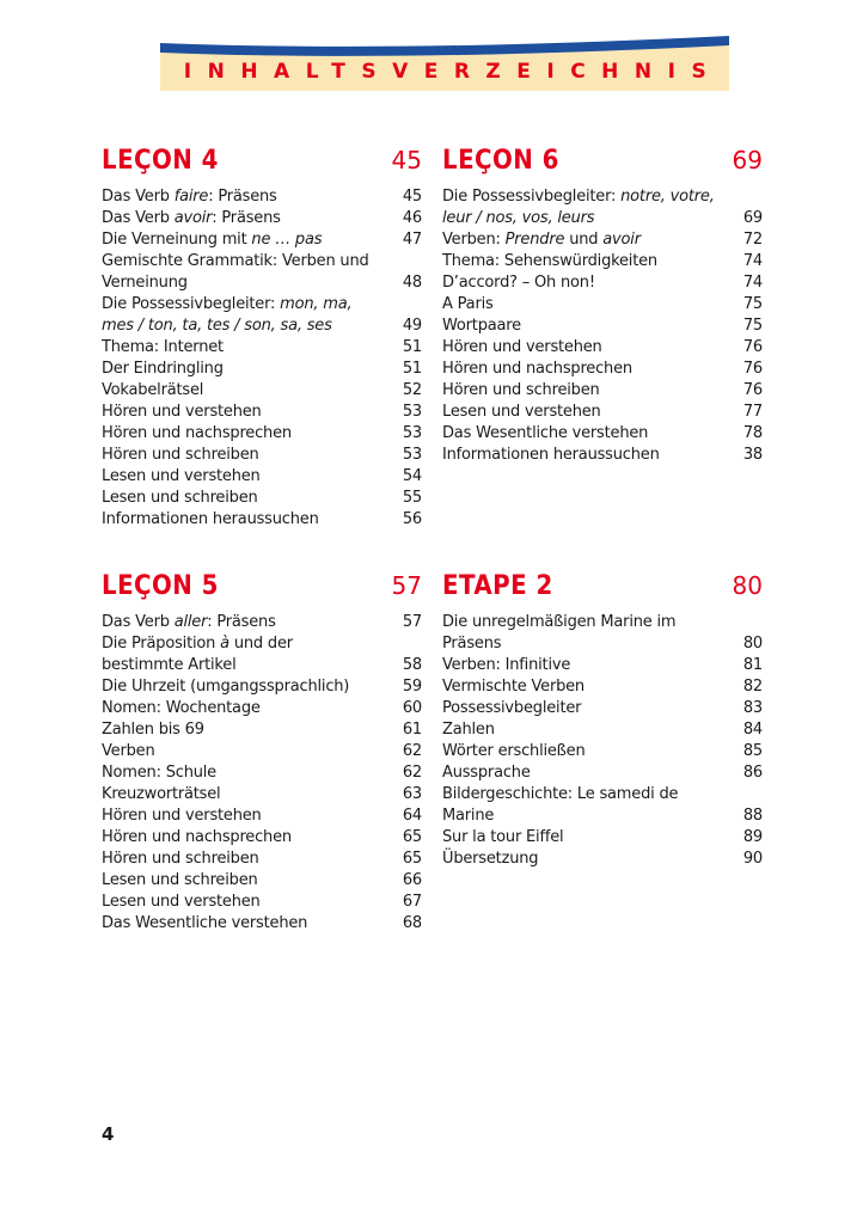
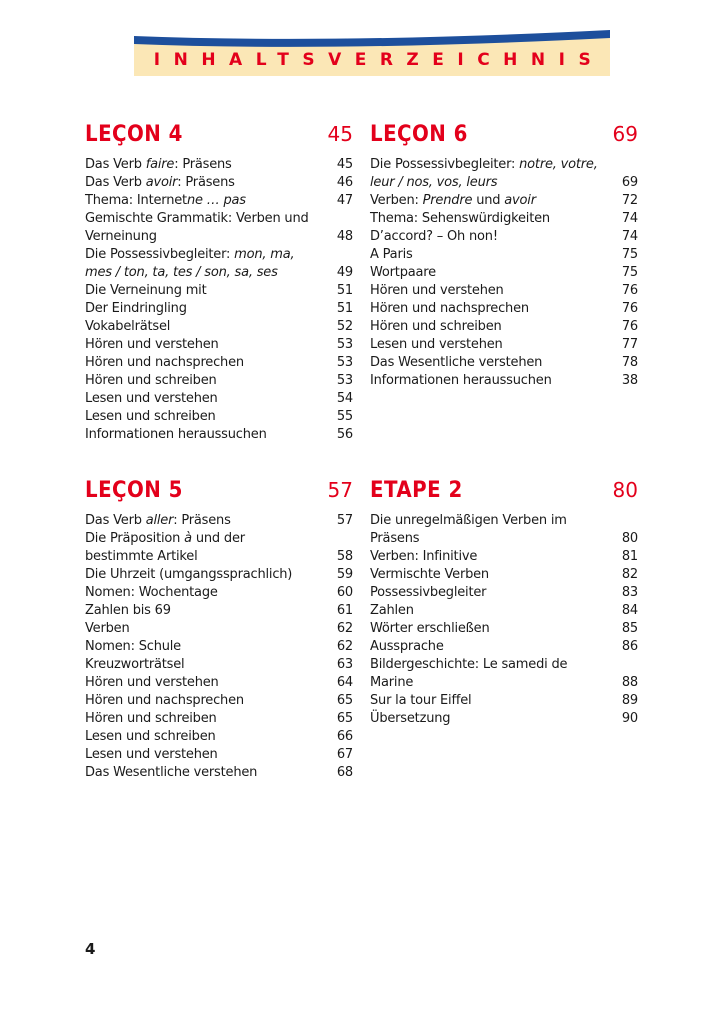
  INHALTSVERZEICHNIS
  LEÇON 4
  45
  Das Verb faire: Präsens
  45
  Das Verb avoir: Präsens
  46
- Die Verneinung mit ne … pas
+ Thema: Internetne … pas
  47
  Gemischte Grammatik: Verben und Verneinung
  48
  Die Possessivbegleiter: mon, ma, mes / ton, ta, tes / son, sa, ses
  49
- Thema: Internet
+ Die Verneinung mit
  51
  Der Eindringling
  51
  Vokabelrätsel
  52
  Hören und verstehen
  53
  Hören und nachsprechen
  53
  Hören und schreiben
  53
  Lesen und verstehen
  54
  Lesen und schreiben
  55
  Informationen heraussuchen
  56
  LEÇON 6
  69
  Die Possessivbegleiter: notre, votre, leur / nos, vos, leurs
  69
  Verben: Prendre und avoir
  72
  Thema: Sehenswürdigkeiten
  74
  D’accord? – Oh non!
  74
  A Paris
  75
  Wortpaare
  75
  Hören und verstehen
  76
  Hören und nachsprechen
  76
  Hören und schreiben
  76
  Lesen und verstehen
  77
  Das Wesentliche verstehen
  78
  Informationen heraussuchen
  38
  LEÇON 5
  57
  Das Verb aller: Präsens
  57
  Die Präposition à und der bestimmte Artikel
  58
  Die Uhrzeit (umgangssprachlich)
  59
  Nomen: Wochentage
  60
  Zahlen bis 69
  61
  Verben
  62
  Nomen: Schule
  62
  Kreuzworträtsel
  63
  Hören und verstehen
  64
  Hören und nachsprechen
  65
  Hören und schreiben
  65
  Lesen und schreiben
  66
  Lesen und verstehen
  67
  Das Wesentliche verstehen
  68
  ETAPE 2
  80
- Die unregelmäßigen Marine im Präsens
+ Die unregelmäßigen Verben im Präsens
  80
  Verben: Infinitive
  81
  Vermischte Verben
  82
  Possessivbegleiter
  83
  Zahlen
  84
  Wörter erschließen
  85
  Aussprache
  86
  Bildergeschichte: Le samedi de Marine
  88
  Sur la tour Eiffel
  89
  Übersetzung
  90
  4
